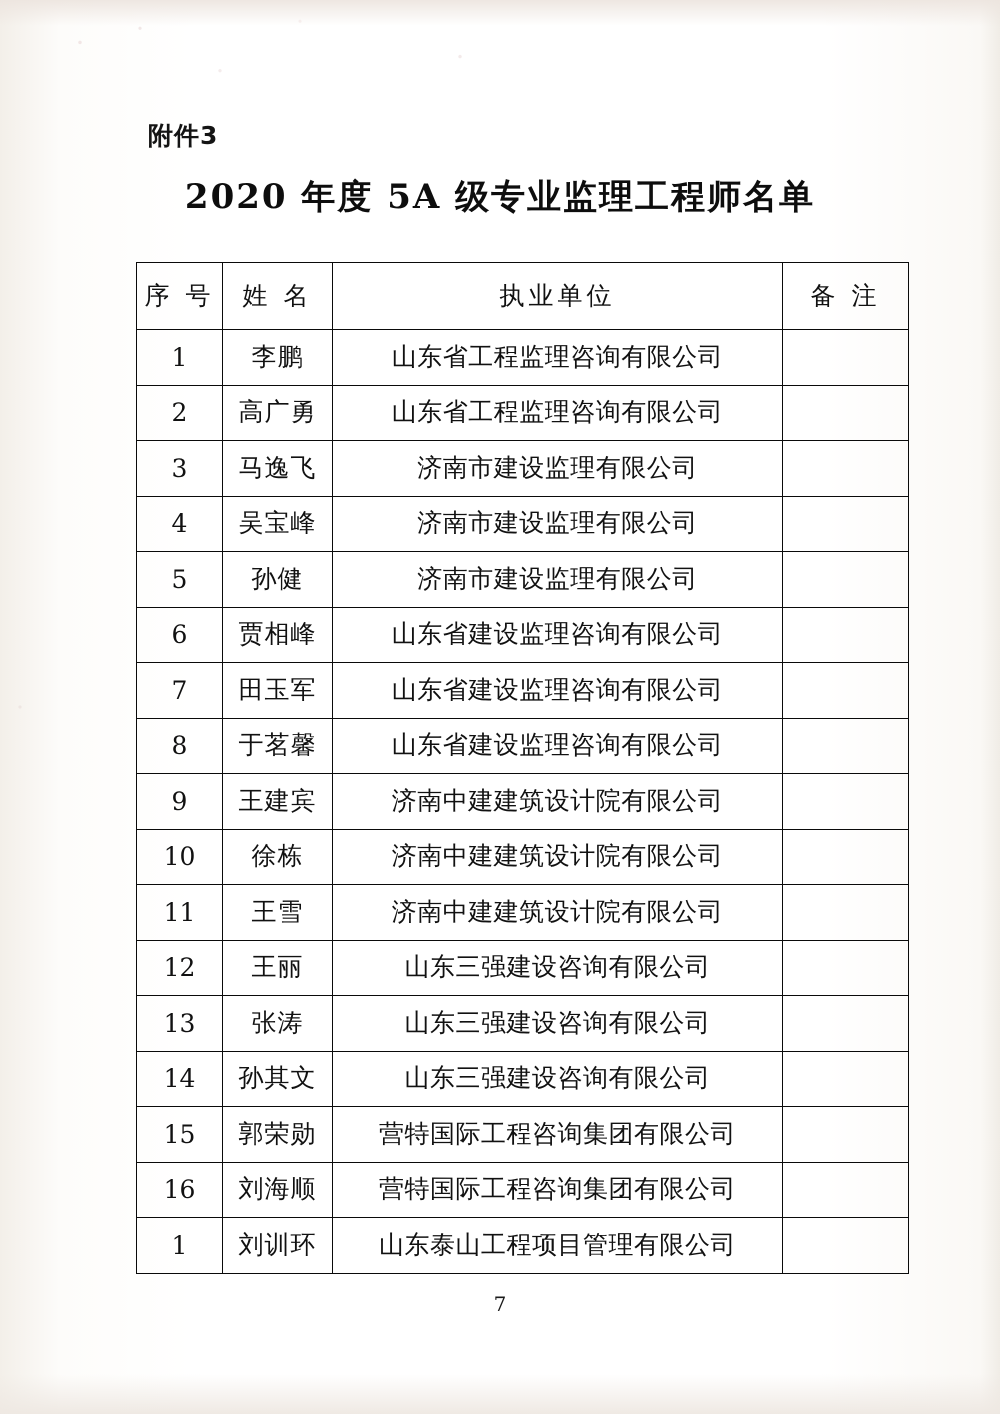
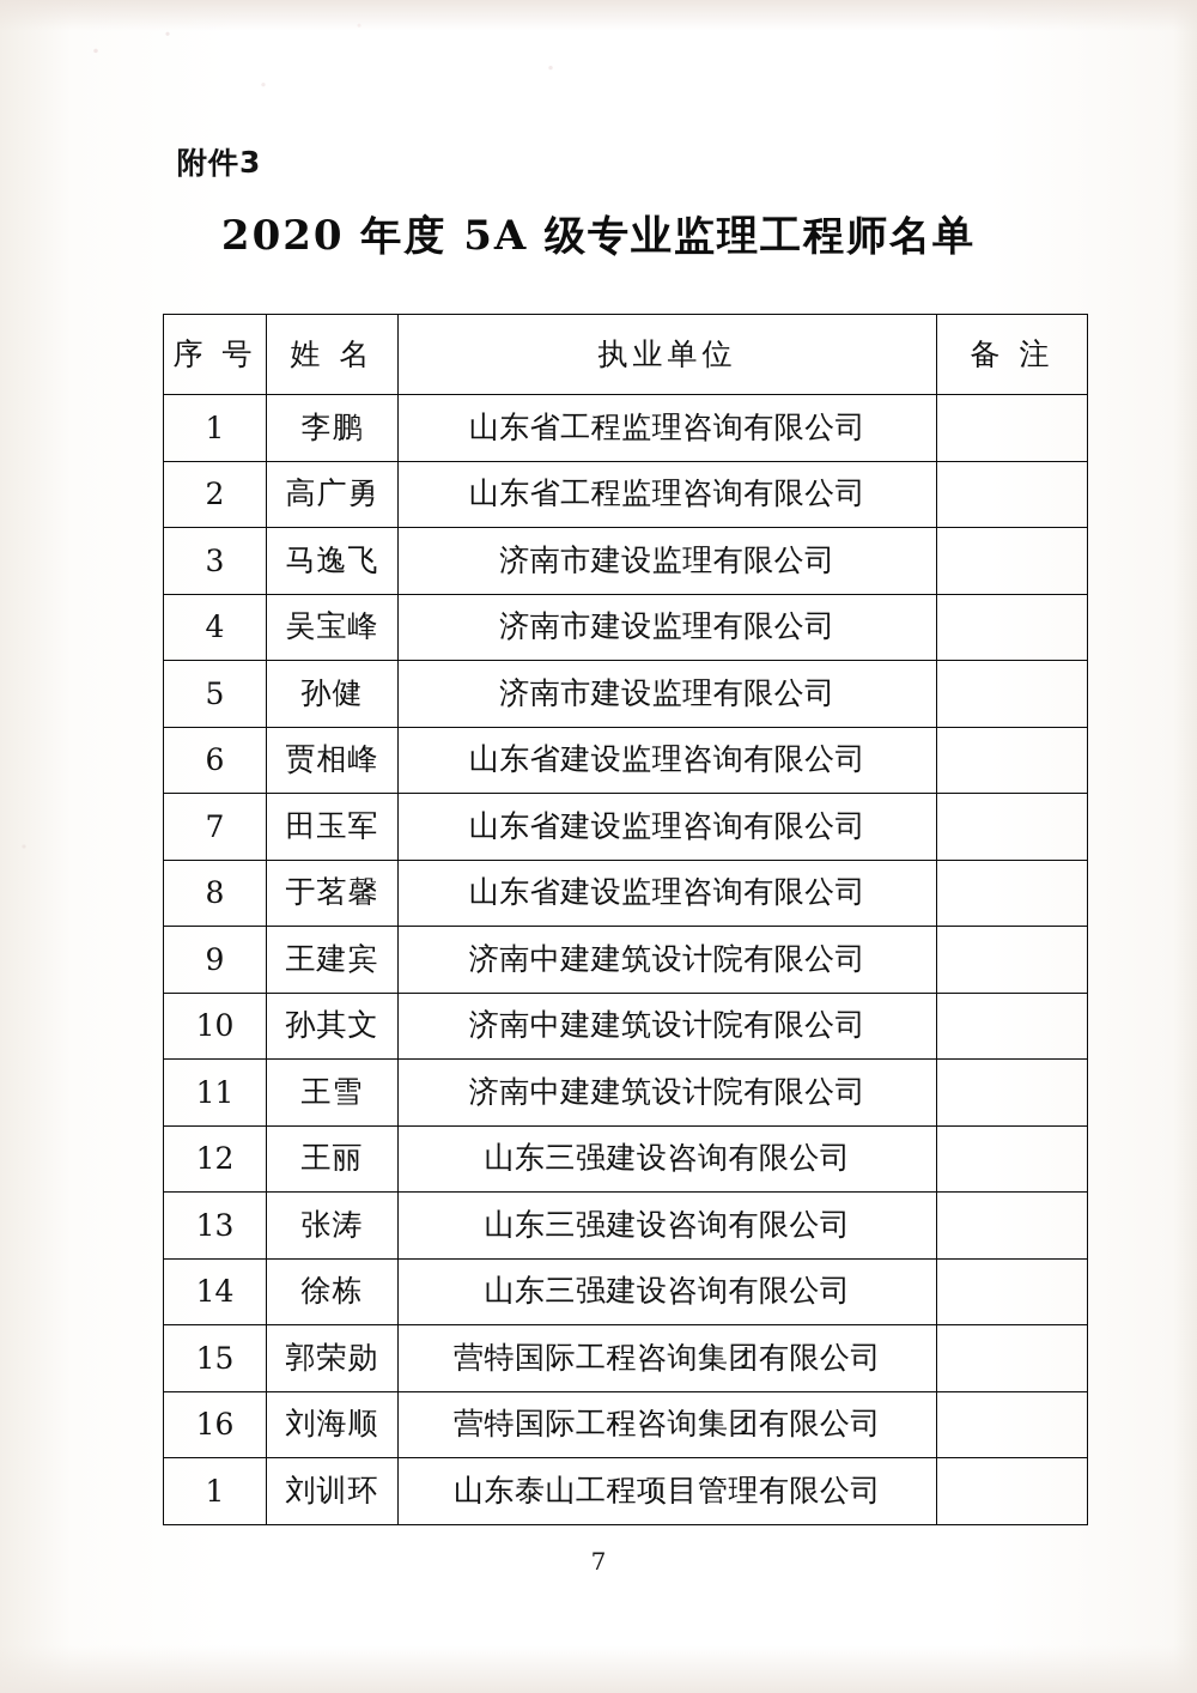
  附件3
  2020 年度 5A 级专业监理工程师名单
  序 号	姓 名	执业单位	备 注
  1	李鹏	山东省工程监理咨询有限公司
  2	高广勇	山东省工程监理咨询有限公司
  3	马逸飞	济南市建设监理有限公司
  4	吴宝峰	济南市建设监理有限公司
  5	孙健	济南市建设监理有限公司
  6	贾相峰	山东省建设监理咨询有限公司
  7	田玉军	山东省建设监理咨询有限公司
  8	于茗馨	山东省建设监理咨询有限公司
  9	王建宾	济南中建建筑设计院有限公司
- 10	徐栋	济南中建建筑设计院有限公司
+ 10	孙其文	济南中建建筑设计院有限公司
  11	王雪	济南中建建筑设计院有限公司
  12	王丽	山东三强建设咨询有限公司
  13	张涛	山东三强建设咨询有限公司
- 14	孙其文	山东三强建设咨询有限公司
+ 14	徐栋	山东三强建设咨询有限公司
  15	郭荣勋	营特国际工程咨询集团有限公司
  16	刘海顺	营特国际工程咨询集团有限公司
  1	刘训环	山东泰山工程项目管理有限公司
  7
